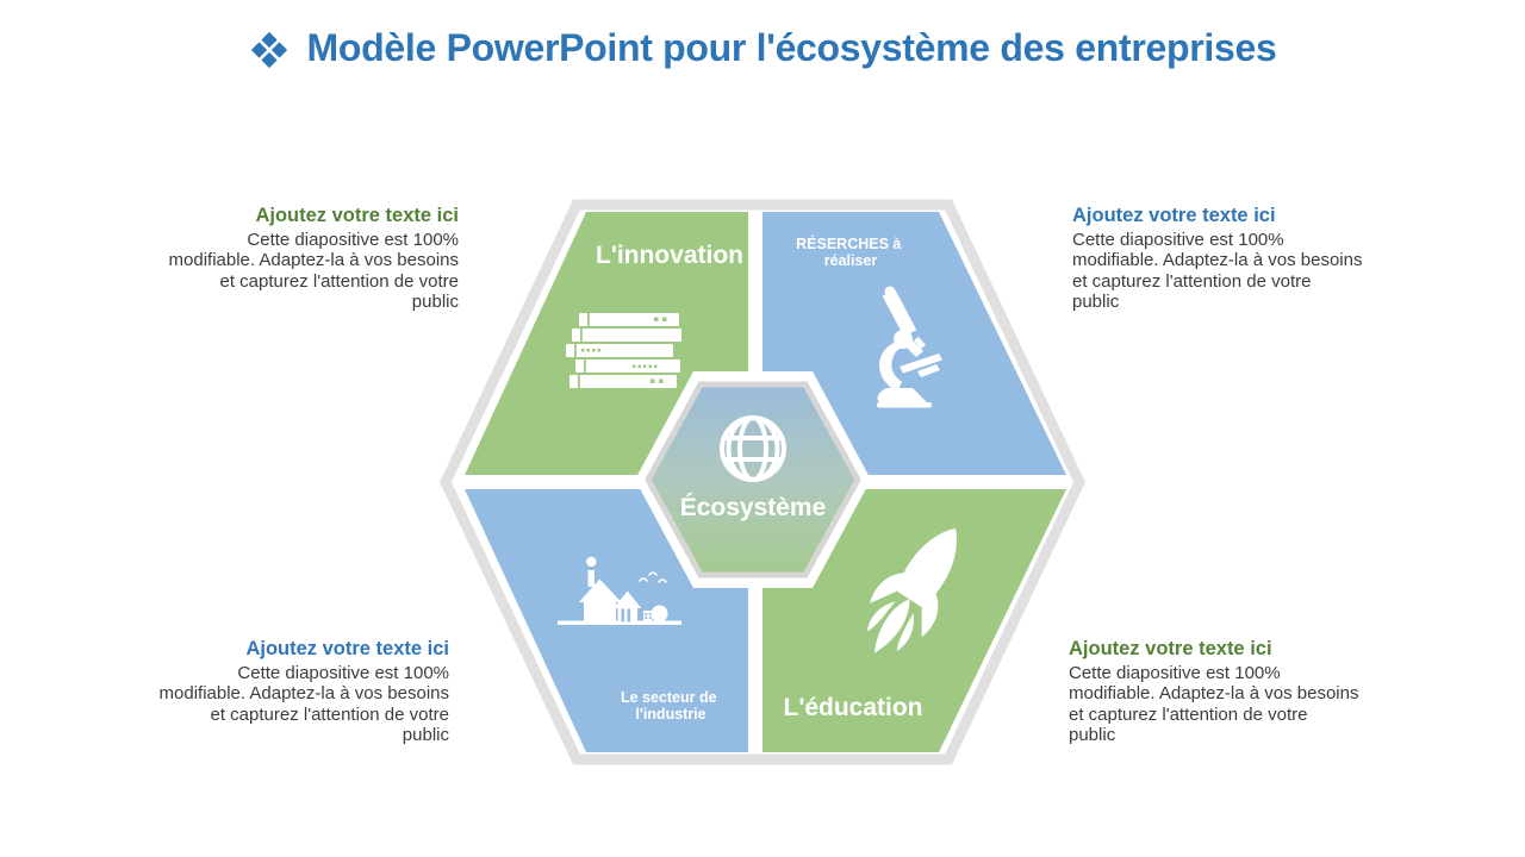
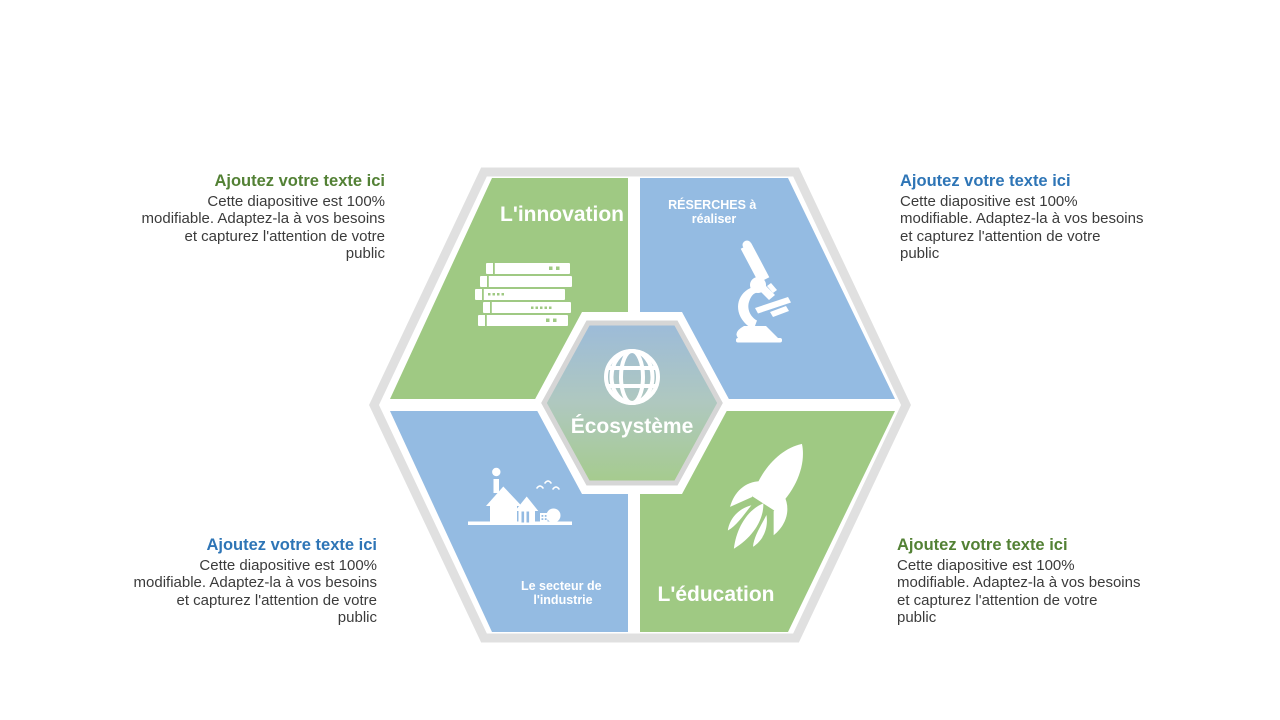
- Modèle PowerPoint pour l'écosystème des entreprises
  L'innovation
  RÉSERCHES à réaliser
  Le secteur de l'industrie
  L'éducation
  Écosystème
  Ajoutez votre texte ici
  Cette diapositive est 100%
  modifiable. Adaptez-la à vos besoins
  et capturez l'attention de votre
  public
  Ajoutez votre texte ici
  Cette diapositive est 100%
  modifiable. Adaptez-la à vos besoins
  et capturez l'attention de votre
  public
  Ajoutez votre texte ici
  Cette diapositive est 100%
  modifiable. Adaptez-la à vos besoins
  et capturez l'attention de votre
  public
  Ajoutez votre texte ici
  Cette diapositive est 100%
  modifiable. Adaptez-la à vos besoins
  et capturez l'attention de votre
  public
